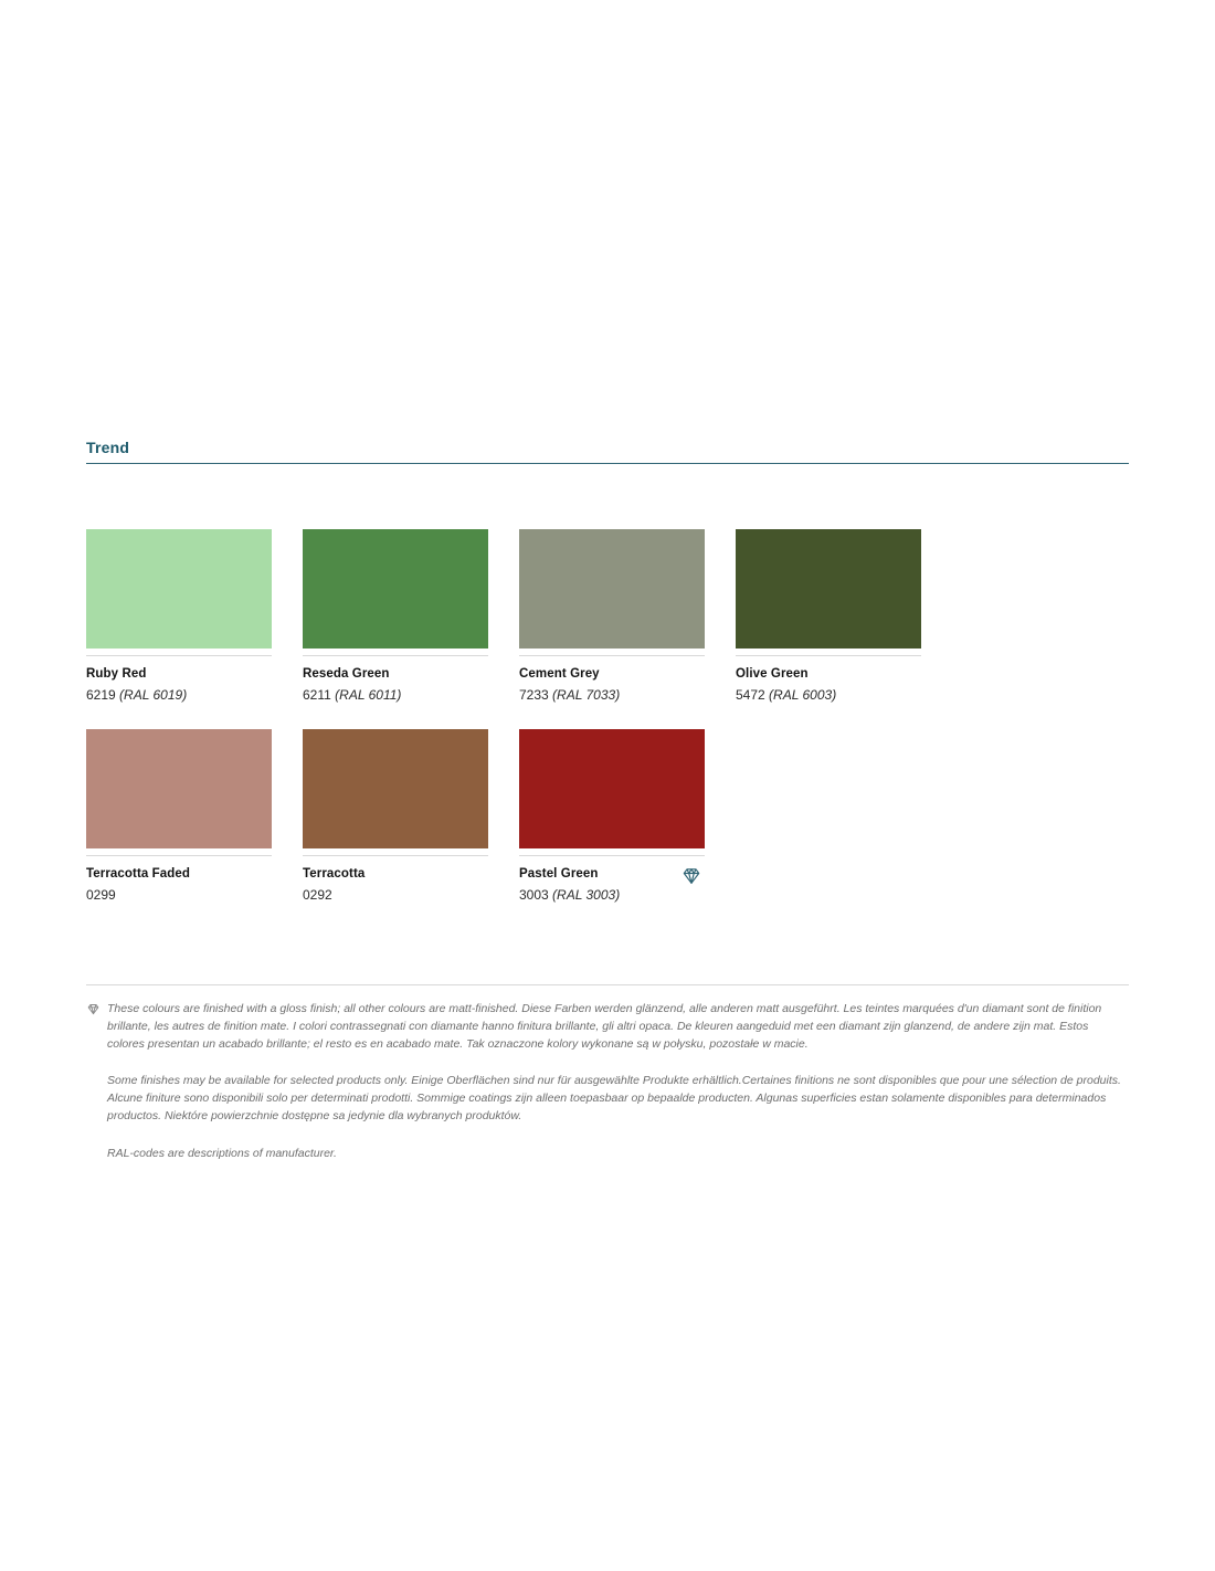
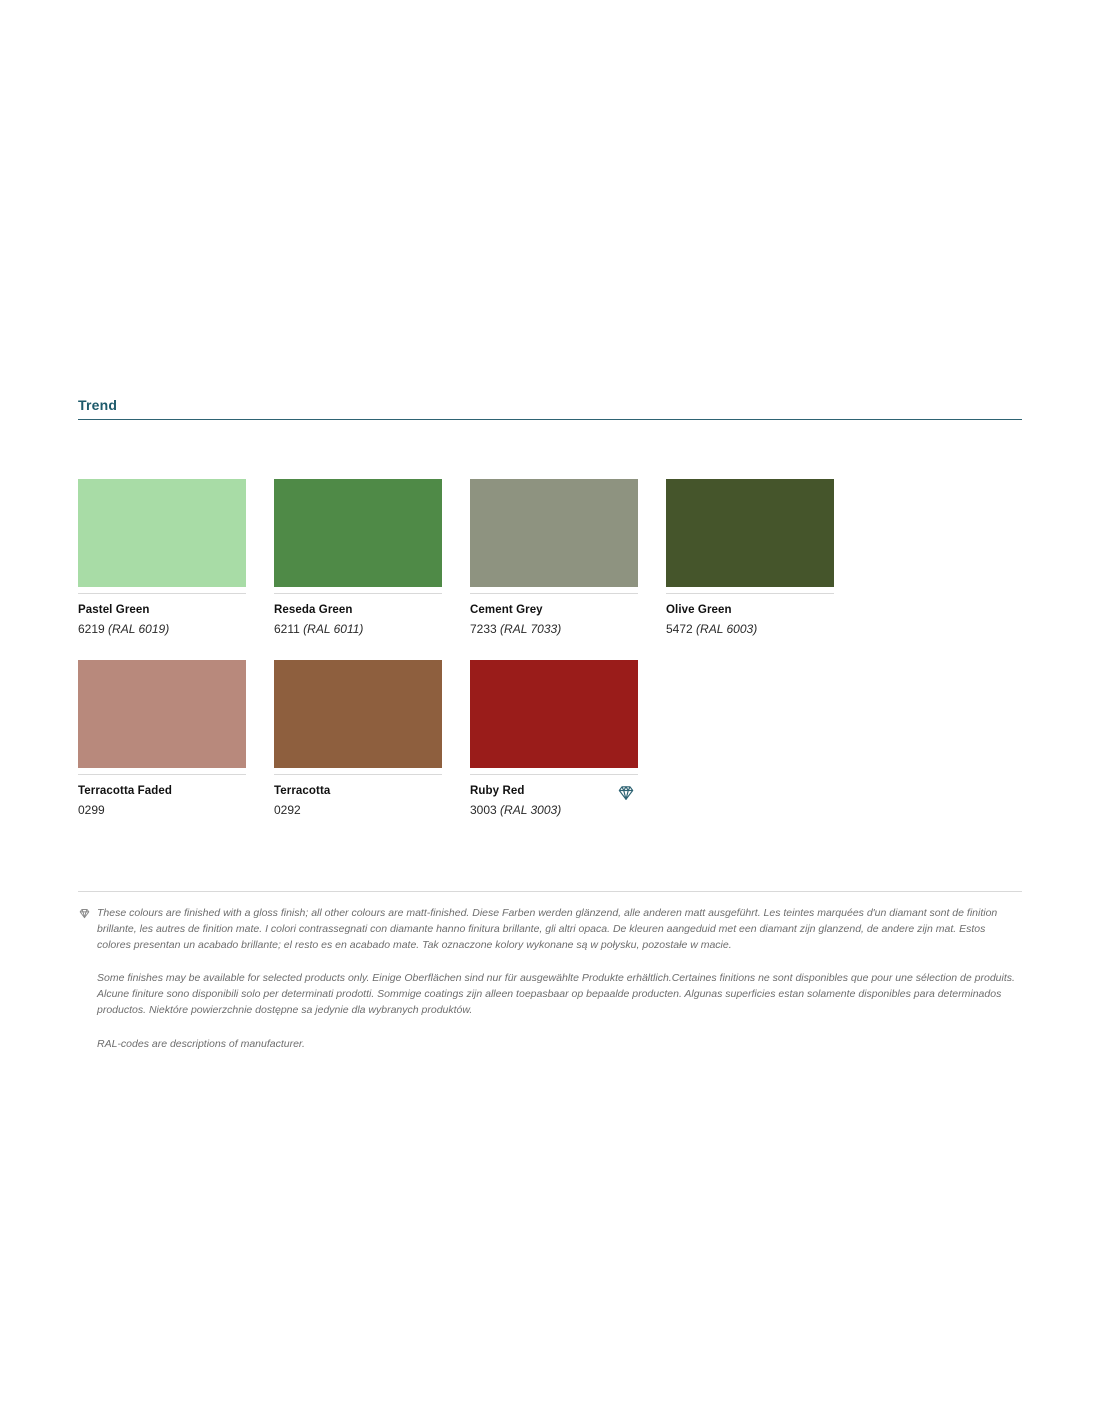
  Trend
- Ruby Red
+ Pastel Green
  6219 (RAL 6019)
  Reseda Green
  6211 (RAL 6011)
  Cement Grey
  7233 (RAL 7033)
  Olive Green
  5472 (RAL 6003)
  Terracotta Faded
  0299
  Terracotta
  0292
- Pastel Green
+ Ruby Red
  3003 (RAL 3003)
  These colours are finished with a gloss finish; all other colours are matt-finished. Diese Farben werden glänzend, alle anderen matt ausgeführt. Les teintes marquées d'un diamant sont de finition brillante, les autres de finition mate. I colori contrassegnati con diamante hanno finitura brillante, gli altri opaca. De kleuren aangeduid met een diamant zijn glanzend, de andere zijn mat. Estos colores presentan un acabado brillante; el resto es en acabado mate. Tak oznaczone kolory wykonane są w połysku, pozostałe w macie.
  Some finishes may be available for selected products only. Einige Oberflächen sind nur für ausgewählte Produkte erhältlich.Certaines finitions ne sont disponibles que pour une sélection de produits. Alcune finiture sono disponibili solo per determinati prodotti. Sommige coatings zijn alleen toepasbaar op bepaalde producten. Algunas superficies estan solamente disponibles para determinados productos. Niektóre powierzchnie dostępne sa jedynie dla wybranych produktów.
  RAL-codes are descriptions of manufacturer.
